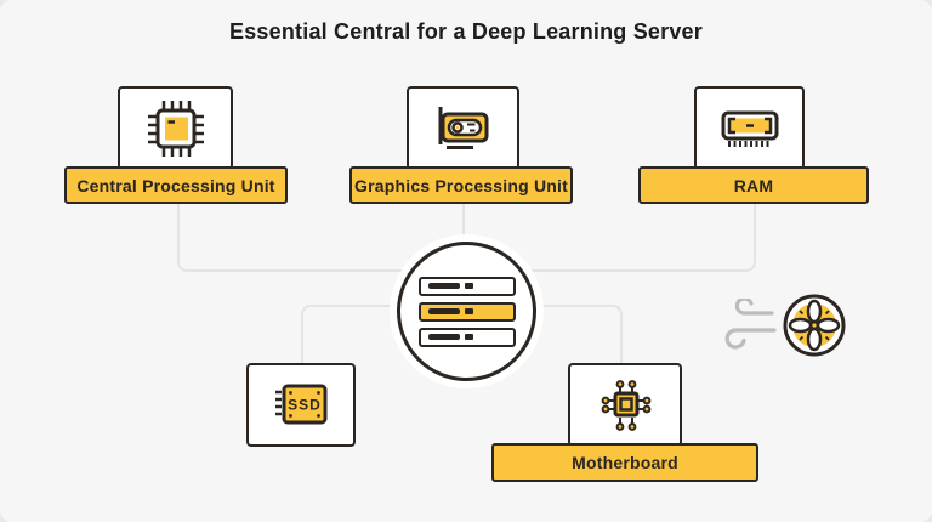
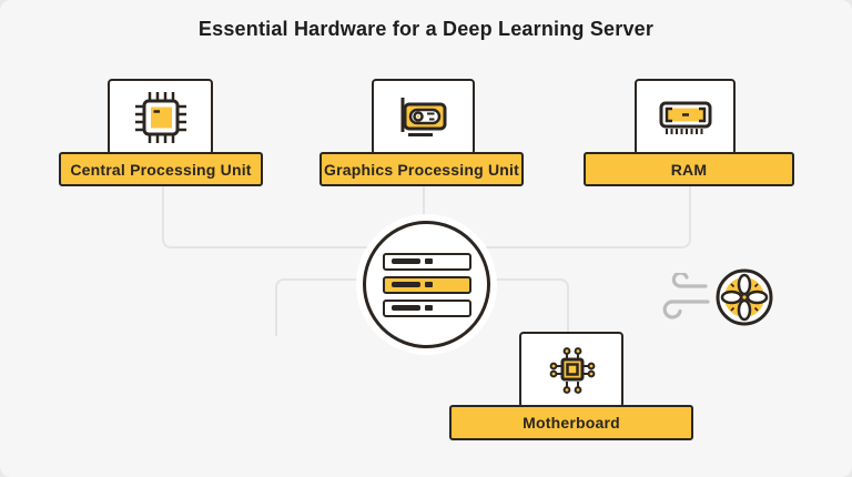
- Essential Central for a Deep Learning Server
+ Essential Hardware for a Deep Learning Server
  Central Processing Unit
  Graphics Processing Unit
  RAM
- SSD
  Motherboard
